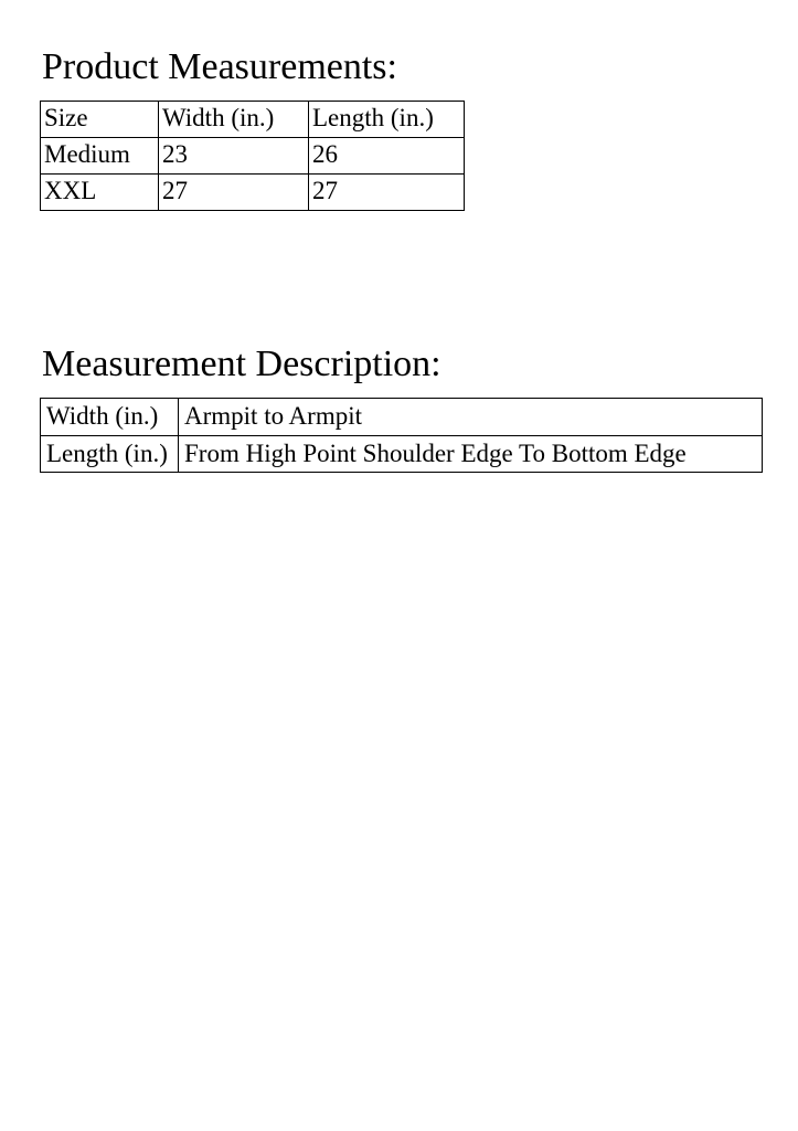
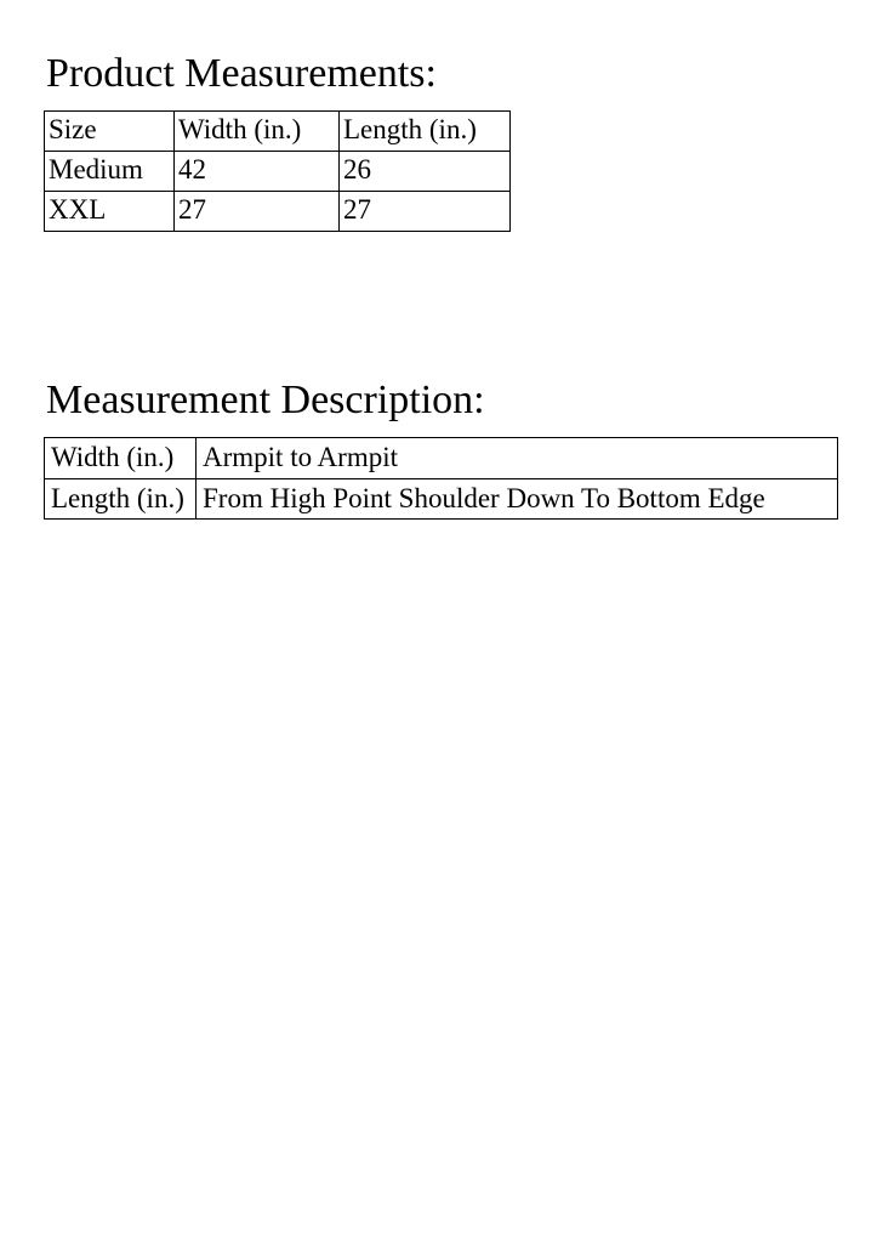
  Product Measurements:
  Size	Width (in.)	Length (in.)
- Medium	23	26
+ Medium	42	26
  XXL	27	27
  Measurement Description:
  Width (in.)	Armpit to Armpit
- Length (in.)	From High Point Shoulder Edge To Bottom Edge
+ Length (in.)	From High Point Shoulder Down To Bottom Edge
